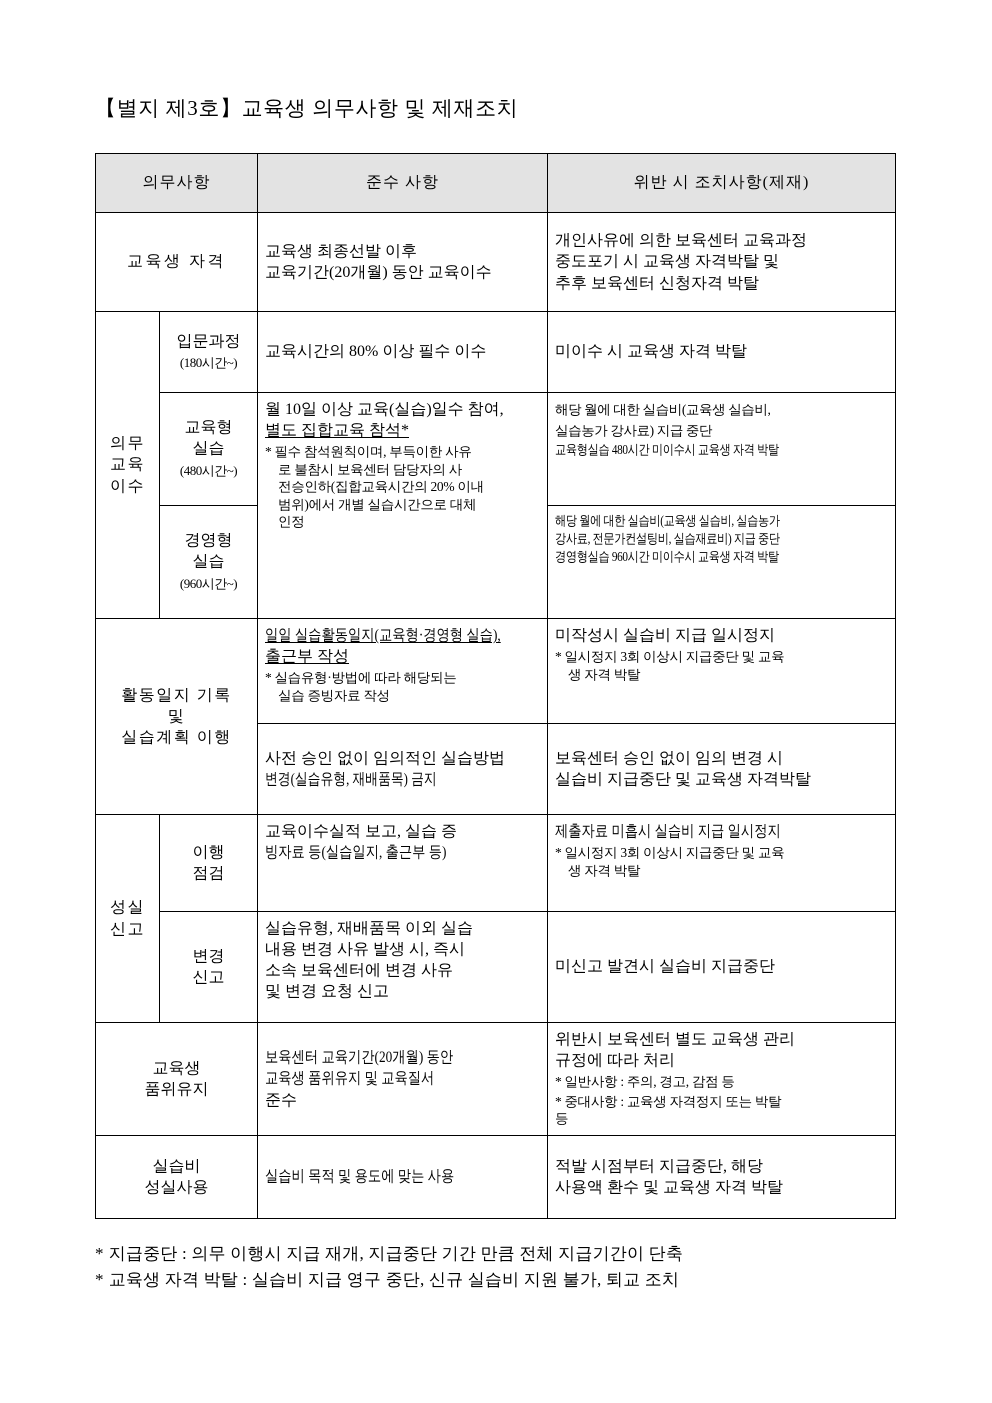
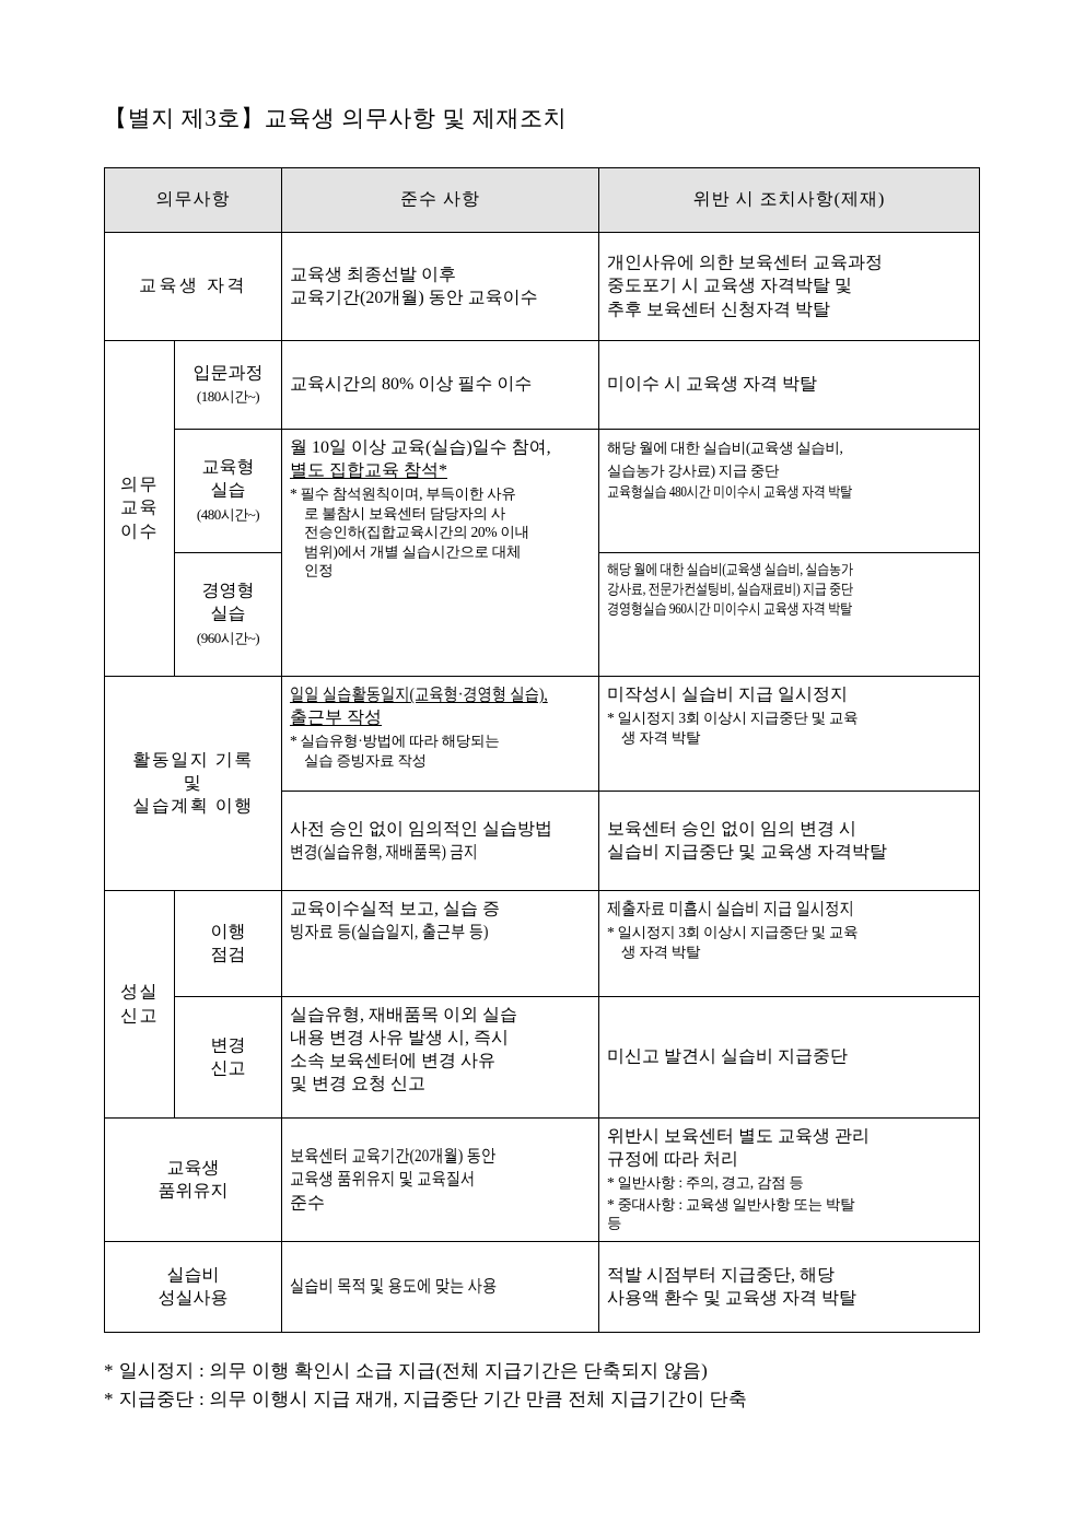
  【별지 제3호】교육생 의무사항 및 제재조치
  의무사항	준수 사항	위반 시 조치사항(제재)
  교육생 자격	교육생 최종선발 이후 교육기간(20개월) 동안 교육이수	개인사유에 의한 보육센터 교육과정 중도포기 시 교육생 자격박탈 및 추후 보육센터 신청자격 박탈
  의무 교육 이수	입문과정 (180시간~)	교육시간의 80% 이상 필수 이수	미이수 시 교육생 자격 박탈
  교육형 실습 (480시간~)	월 10일 이상 교육(실습)일수 참여, 별도 집합교육 참석* * 필수 참석원칙이며, 부득이한 사유 로 불참시 보육센터 담당자의 사 전승인하(집합교육시간의 20% 이내 범위)에서 개별 실습시간으로 대체 인정	해당 월에 대한 실습비(교육생 실습비, 실습농가 강사료) 지급 중단 교육형실습 480시간 미이수시 교육생 자격 박탈
  경영형 실습 (960시간~)	해당 월에 대한 실습비(교육생 실습비, 실습농가 강사료, 전문가컨설팅비, 실습재료비) 지급 중단 경영형실습 960시간 미이수시 교육생 자격 박탈
  활동일지 기록 및 실습계획 이행	일일 실습활동일지(교육형·경영형 실습), 출근부 작성 * 실습유형·방법에 따라 해당되는 실습 증빙자료 작성	미작성시 실습비 지급 일시정지 * 일시정지 3회 이상시 지급중단 및 교육 생 자격 박탈
  사전 승인 없이 임의적인 실습방법 변경(실습유형, 재배품목) 금지	보육센터 승인 없이 임의 변경 시 실습비 지급중단 및 교육생 자격박탈
  성실 신고	이행 점검	교육이수실적 보고, 실습 증 빙자료 등(실습일지, 출근부 등)	제출자료 미흡시 실습비 지급 일시정지 * 일시정지 3회 이상시 지급중단 및 교육 생 자격 박탈
  변경 신고	실습유형, 재배품목 이외 실습 내용 변경 사유 발생 시, 즉시 소속 보육센터에 변경 사유 및 변경 요청 신고	미신고 발견시 실습비 지급중단
- 교육생 품위유지	보육센터 교육기간(20개월) 동안 교육생 품위유지 및 교육질서 준수	위반시 보육센터 별도 교육생 관리 규정에 따라 처리 * 일반사항 : 주의, 경고, 감점 등 * 중대사항 : 교육생 자격정지 또는 박탈 등
+ 교육생 품위유지	보육센터 교육기간(20개월) 동안 교육생 품위유지 및 교육질서 준수	위반시 보육센터 별도 교육생 관리 규정에 따라 처리 * 일반사항 : 주의, 경고, 감점 등 * 중대사항 : 교육생 일반사항 또는 박탈 등
  실습비 성실사용	실습비 목적 및 용도에 맞는 사용	적발 시점부터 지급중단, 해당 사용액 환수 및 교육생 자격 박탈
+ * 일시정지 : 의무 이행 확인시 소급 지급(전체 지급기간은 단축되지 않음)
  * 지급중단 : 의무 이행시 지급 재개, 지급중단 기간 만큼 전체 지급기간이 단축
- * 교육생 자격 박탈 : 실습비 지급 영구 중단, 신규 실습비 지원 불가, 퇴교 조치
